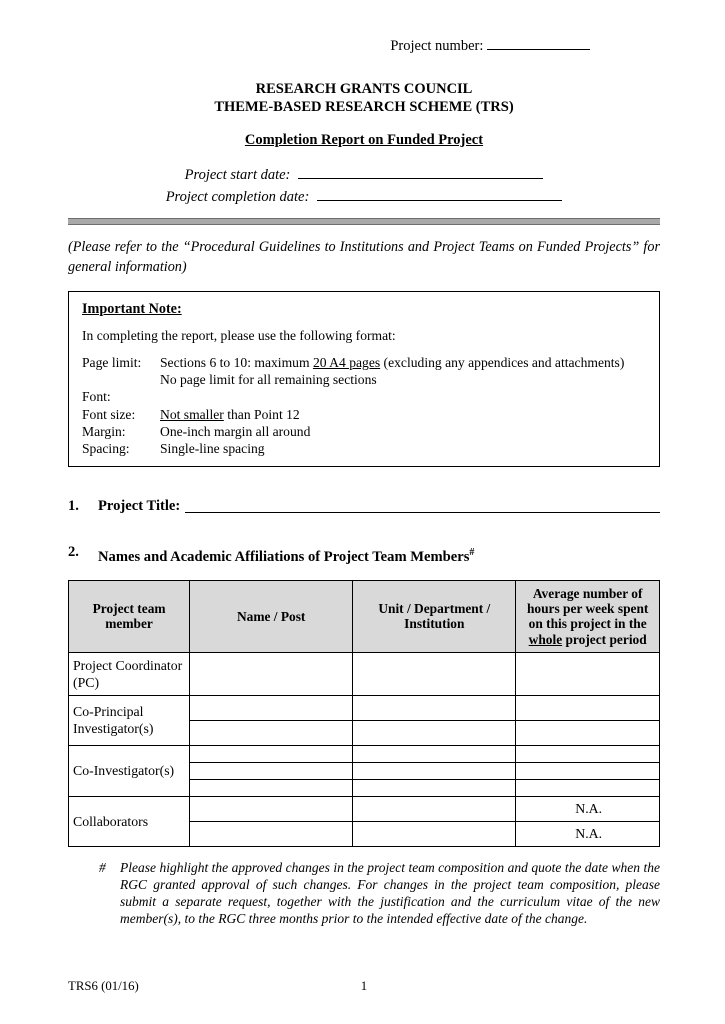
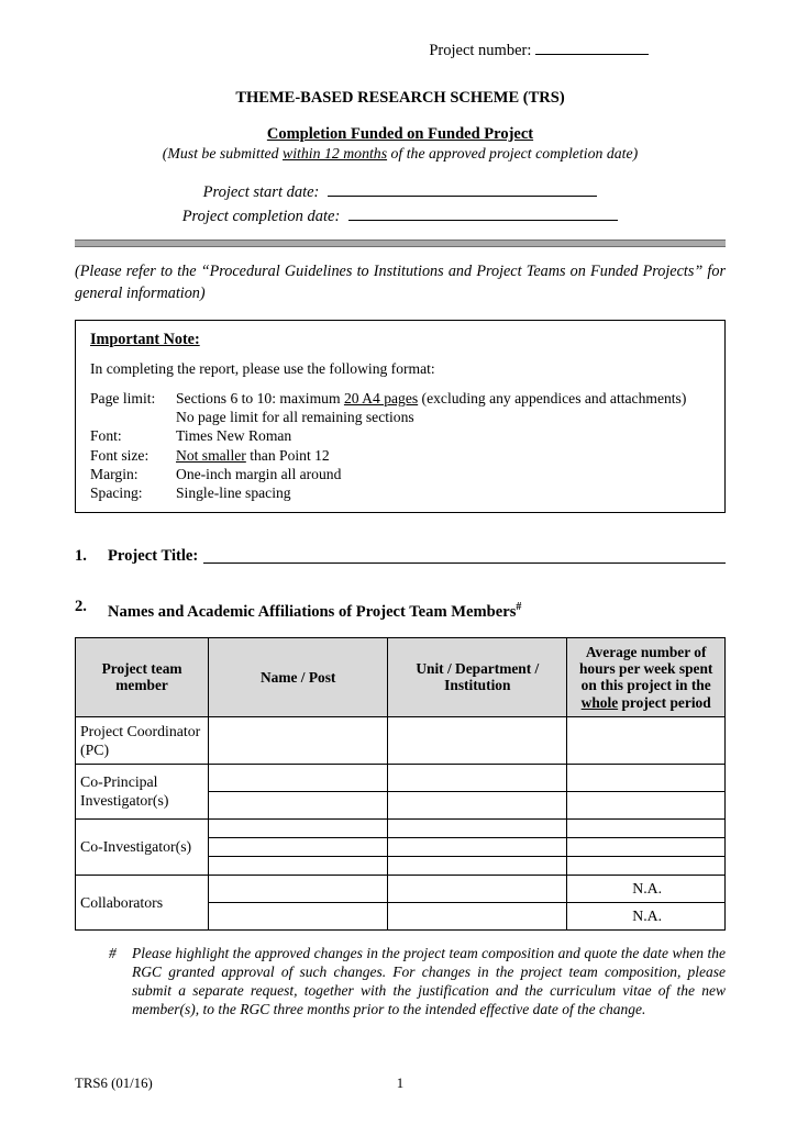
  Project number:
- RESEARCH GRANTS COUNCIL
  THEME-BASED RESEARCH SCHEME (TRS)
- Completion Report on Funded Project
+ Completion Funded on Funded Project
+ (Must be submitted within 12 months of the approved project completion date)
  Project start date:
  Project completion date:
  (Please refer to the “Procedural Guidelines to Institutions and Project Teams on Funded Projects” for general information)
  Important Note:
  In completing the report, please use the following format:
  Page limit:
  Sections 6 to 10: maximum 20 A4 pages (excluding any appendices and attachments)
  No page limit for all remaining sections
  Font:
+ Times New Roman
  Font size:
  Not smaller than Point 12
  Margin:
  One-inch margin all around
  Spacing:
  Single-line spacing
  1.
  Project Title:
  2.
  Names and Academic Affiliations of Project Team Members#
  Project team member	Name / Post	Unit / Department / Institution	Average number of hours per week spent on this project in the whole project period
  Project Coordinator (PC)
  Co-Principal Investigator(s)
  Co-Investigator(s)
  Collaborators			N.A.
  		N.A.
  #
  Please highlight the approved changes in the project team composition and quote the date when the RGC granted approval of such changes. For changes in the project team composition, please submit a separate request, together with the justification and the curriculum vitae of the new member(s), to the RGC three months prior to the intended effective date of the change.
  TRS6 (01/16)
  1
